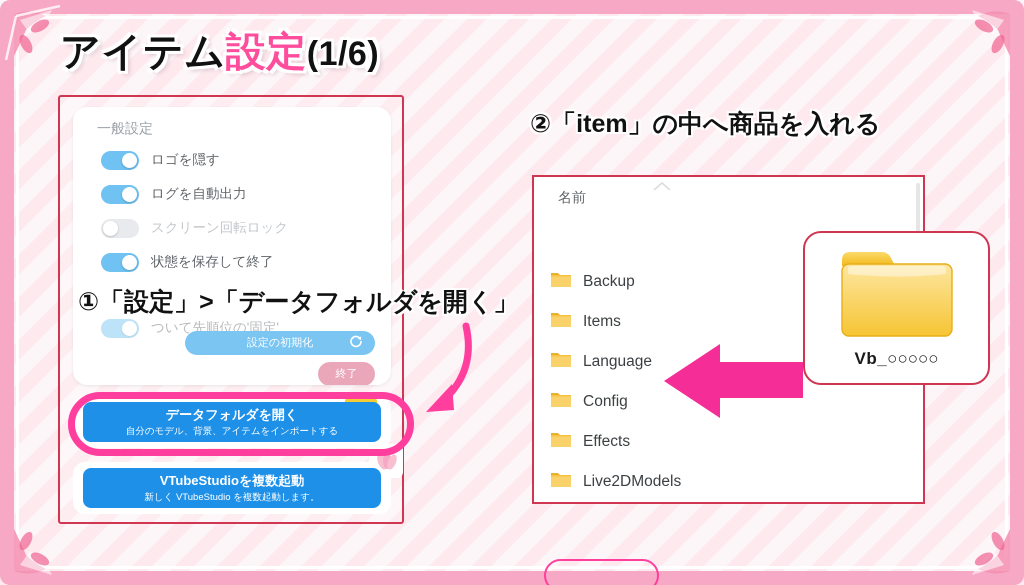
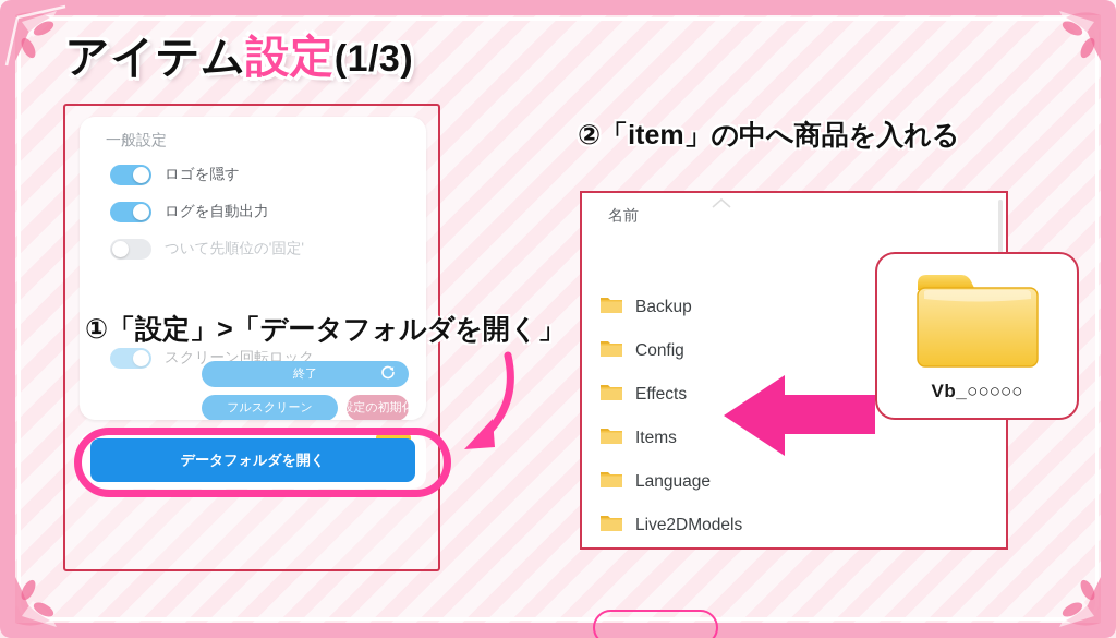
- アイテム設定(1/6)
+ アイテム設定(1/3)
  一般設定
  ロゴを隠す
  ログを自動出力
- スクリーン回転ロック
+ ついて先順位の'固定'
- 状態を保存して終了
- ついて先順位の'固定'
+ スクリーン回転ロック
- 設定の初期化
+ 終了
+ フルスクリーン
- 終了
+ 設定の初期化
  データフォルダを開く
- 自分のモデル、背景、アイテムをインポートする
- VTubeStudioを複数起動
- 新しく VTubeStudio を複数起動します。
  ①「設定」>「データフォルダを開く」
  ②「item」の中へ商品を入れる
  名前
  Backup
- Items
+ Config
- Language
+ Effects
- Config
+ Items
- Effects
+ Language
  Live2DModels
  Vb_○○○○○
